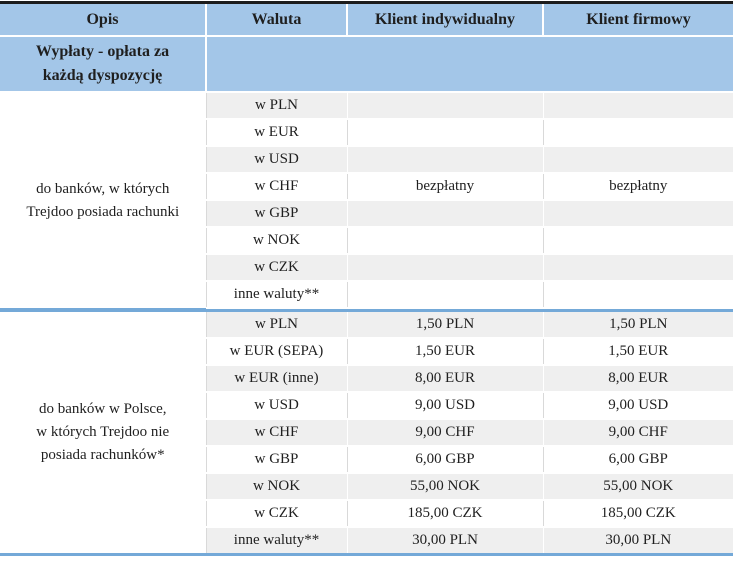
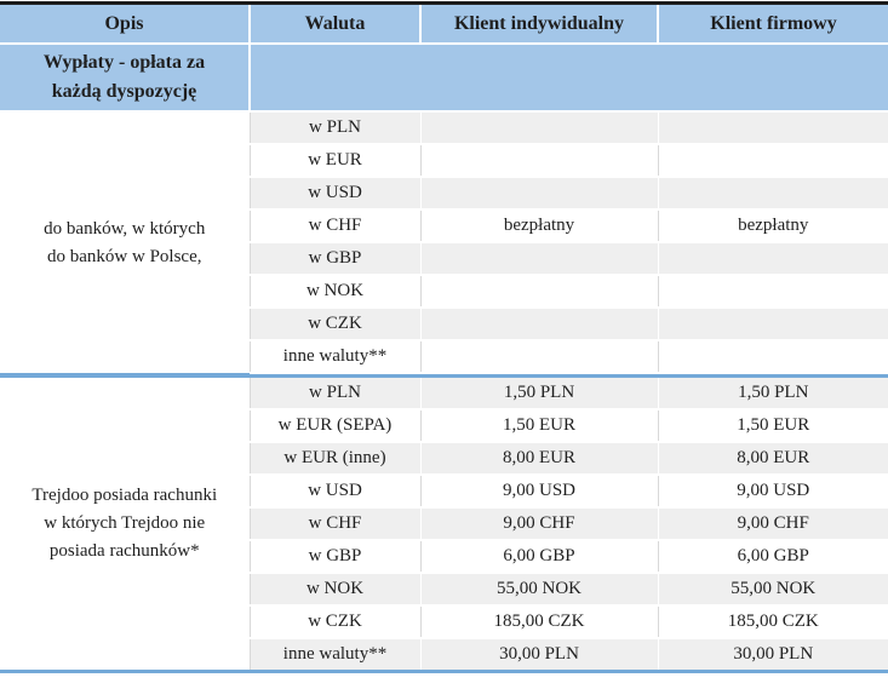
  Opis	Waluta	Klient indywidualny	Klient firmowy
  Wypłaty - opłata za każdą dyspozycję
- do banków, w których Trejdoo posiada rachunki	w PLN
+ do banków, w których do banków w Polsce,	w PLN
  w EUR
  w USD
  w CHF	bezpłatny	bezpłatny
  w GBP
  w NOK
  w CZK
  inne waluty**
- do banków w Polsce, w których Trejdoo nie posiada rachunków*	w PLN	1,50 PLN	1,50 PLN
+ Trejdoo posiada rachunki w których Trejdoo nie posiada rachunków*	w PLN	1,50 PLN	1,50 PLN
  w EUR (SEPA)	1,50 EUR	1,50 EUR
  w EUR (inne)	8,00 EUR	8,00 EUR
  w USD	9,00 USD	9,00 USD
  w CHF	9,00 CHF	9,00 CHF
  w GBP	6,00 GBP	6,00 GBP
  w NOK	55,00 NOK	55,00 NOK
  w CZK	185,00 CZK	185,00 CZK
  inne waluty**	30,00 PLN	30,00 PLN
